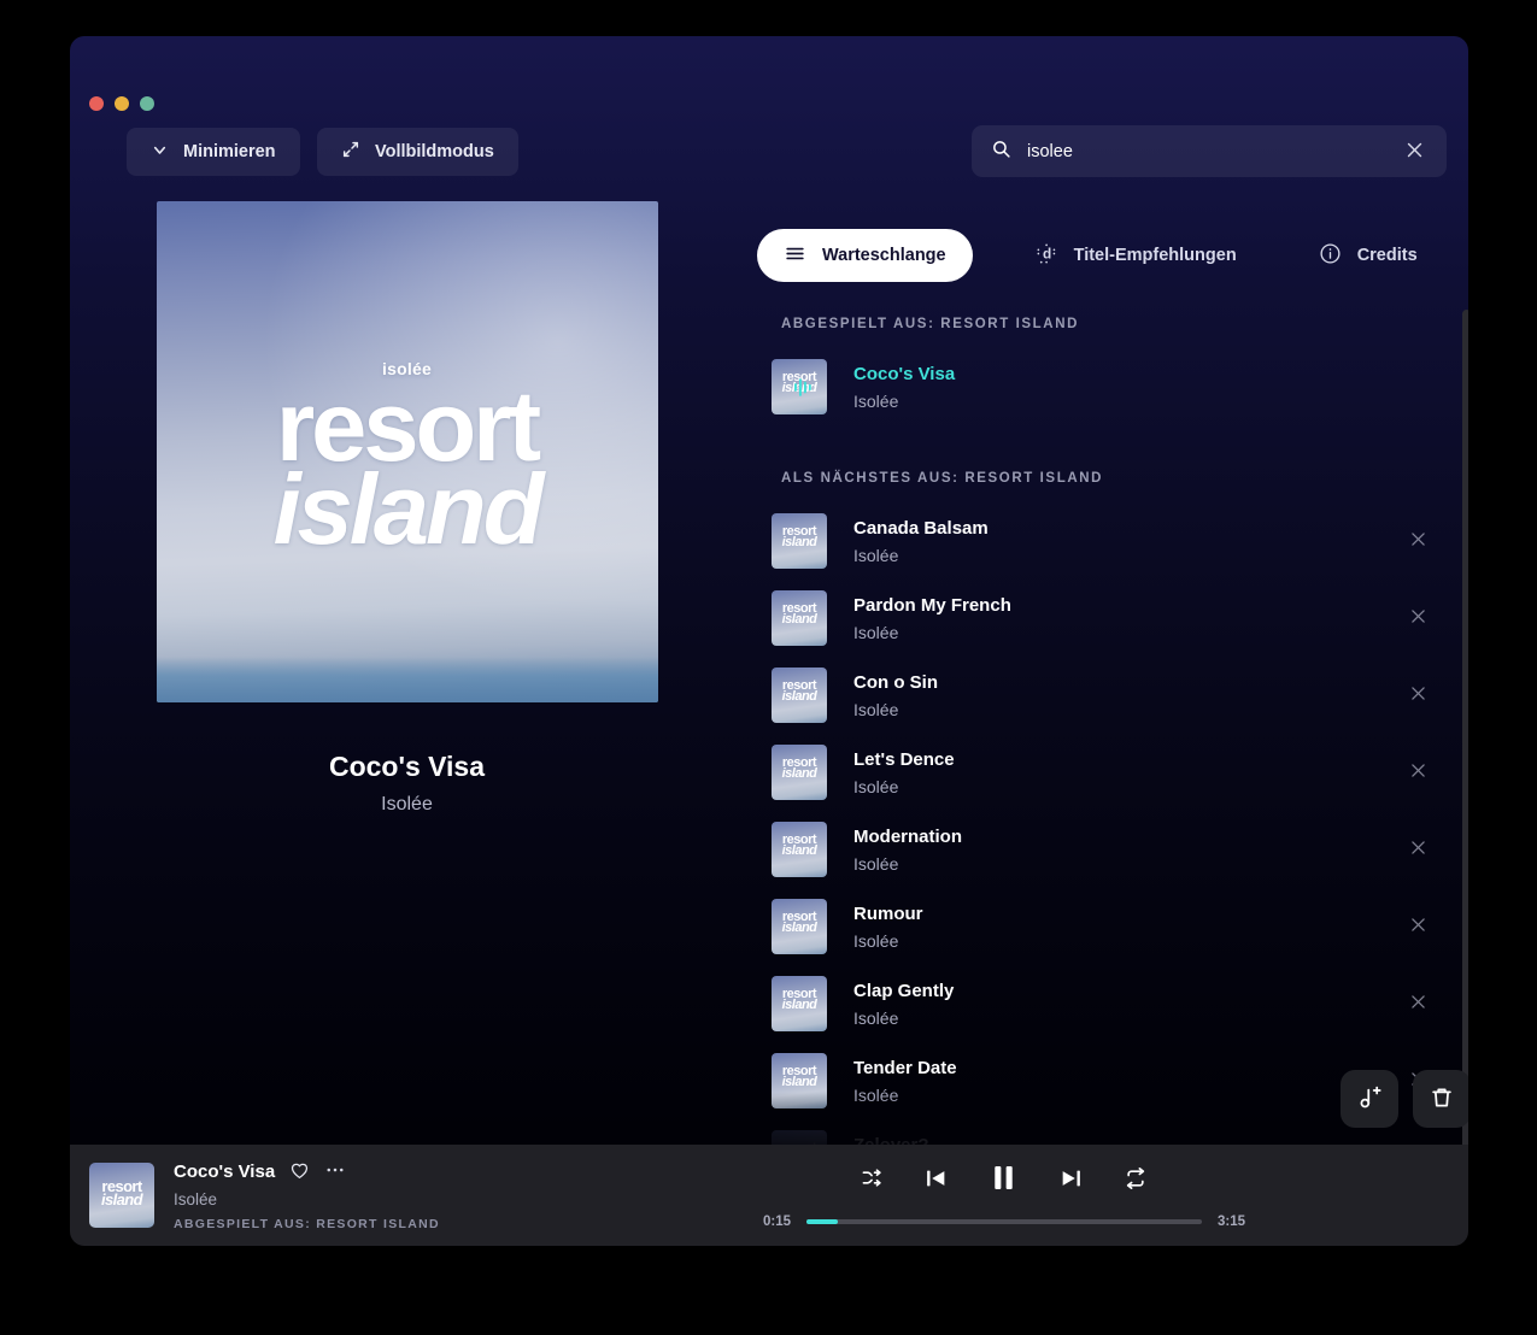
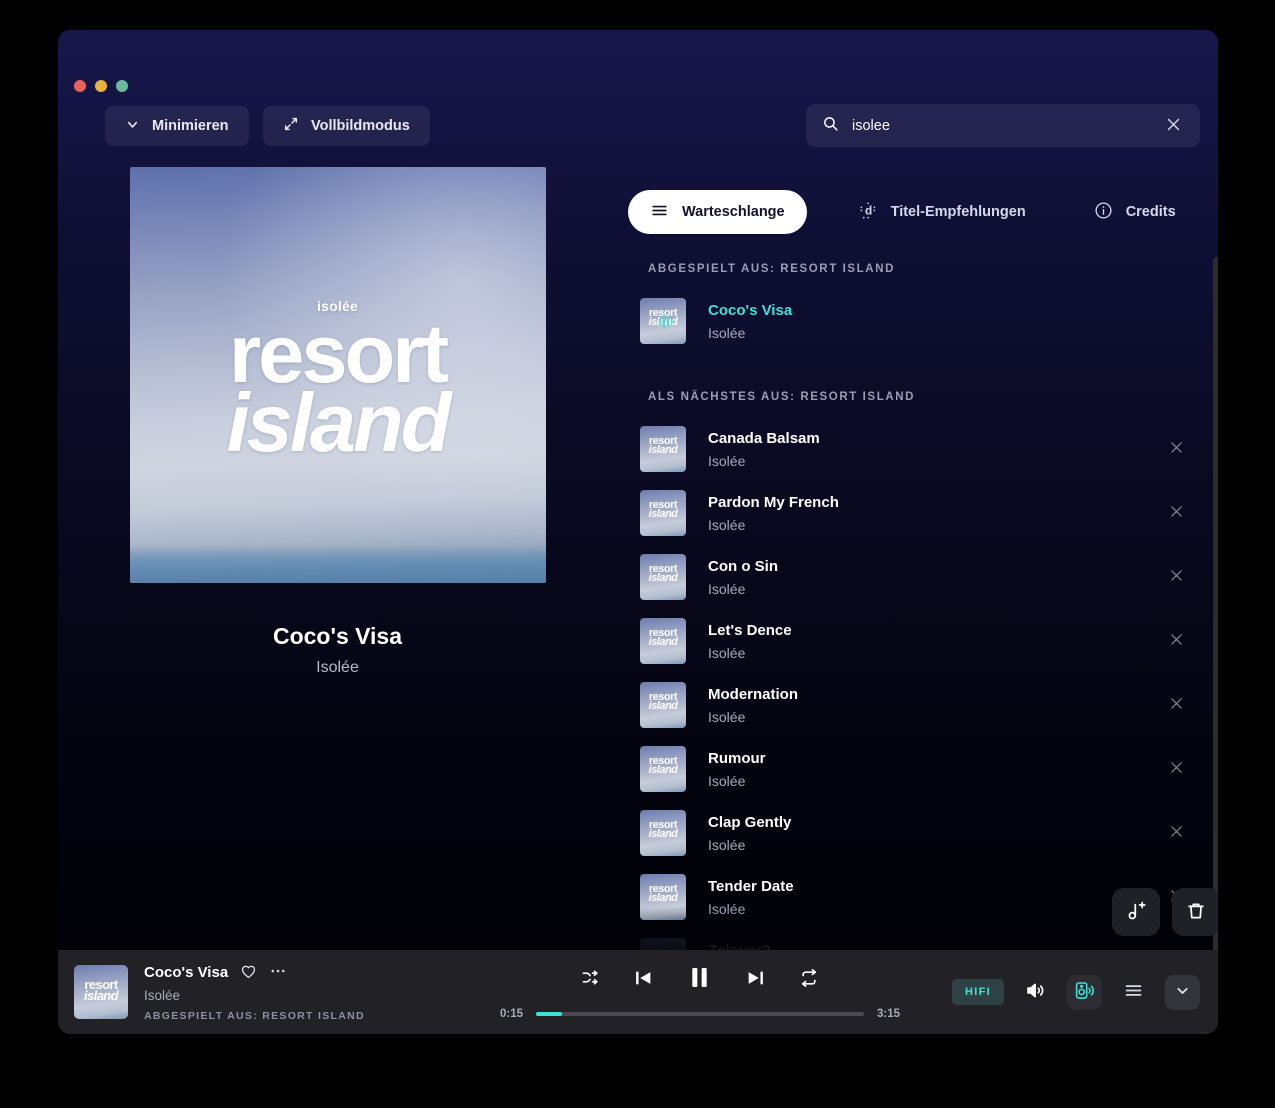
  Minimieren
  Vollbildmodus
  isolee
  isolée
  resort
  island
  Coco's Visa
  Isolée
  Warteschlange
  d
  Titel-Empfehlungen
  Credits
  ABGESPIELT AUS: RESORT ISLAND
  resort
  islad
  Coco's Visa
  Isolée
  ALS NÄCHSTES AUS: RESORT ISLAND
  resort
  island
  Canada Balsam
  Isolée
  resort
  island
  Pardon My French
  Isolée
  resort
  island
  Con o Sin
  Isolée
  resort
  island
  Let's Dence
  Isolée
  resort
  island
  Modernation
  Isolée
  resort
  island
  Rumour
  Isolée
  resort
  island
  Clap Gently
  Isolée
  resort
  island
  Tender Date
  Isolée
  resort
  island
  Coco's Visa
  Isolée
  ABGESPIELT AUS: RESORT ISLAND
  0:15
  3:15
+ HIFI
